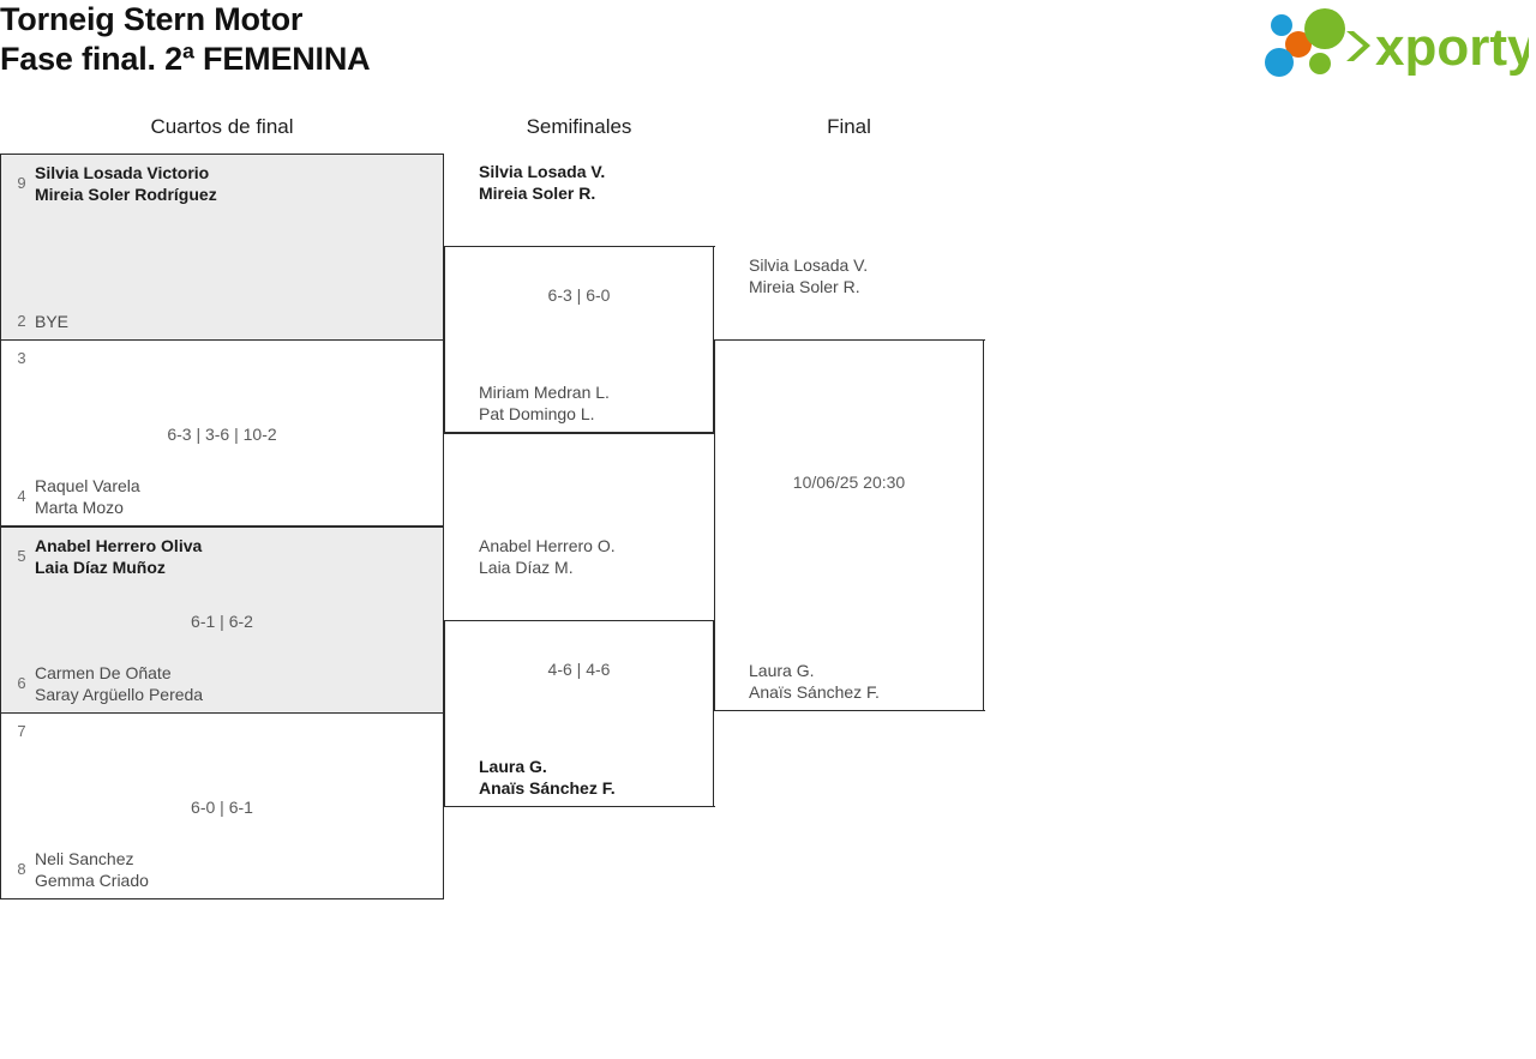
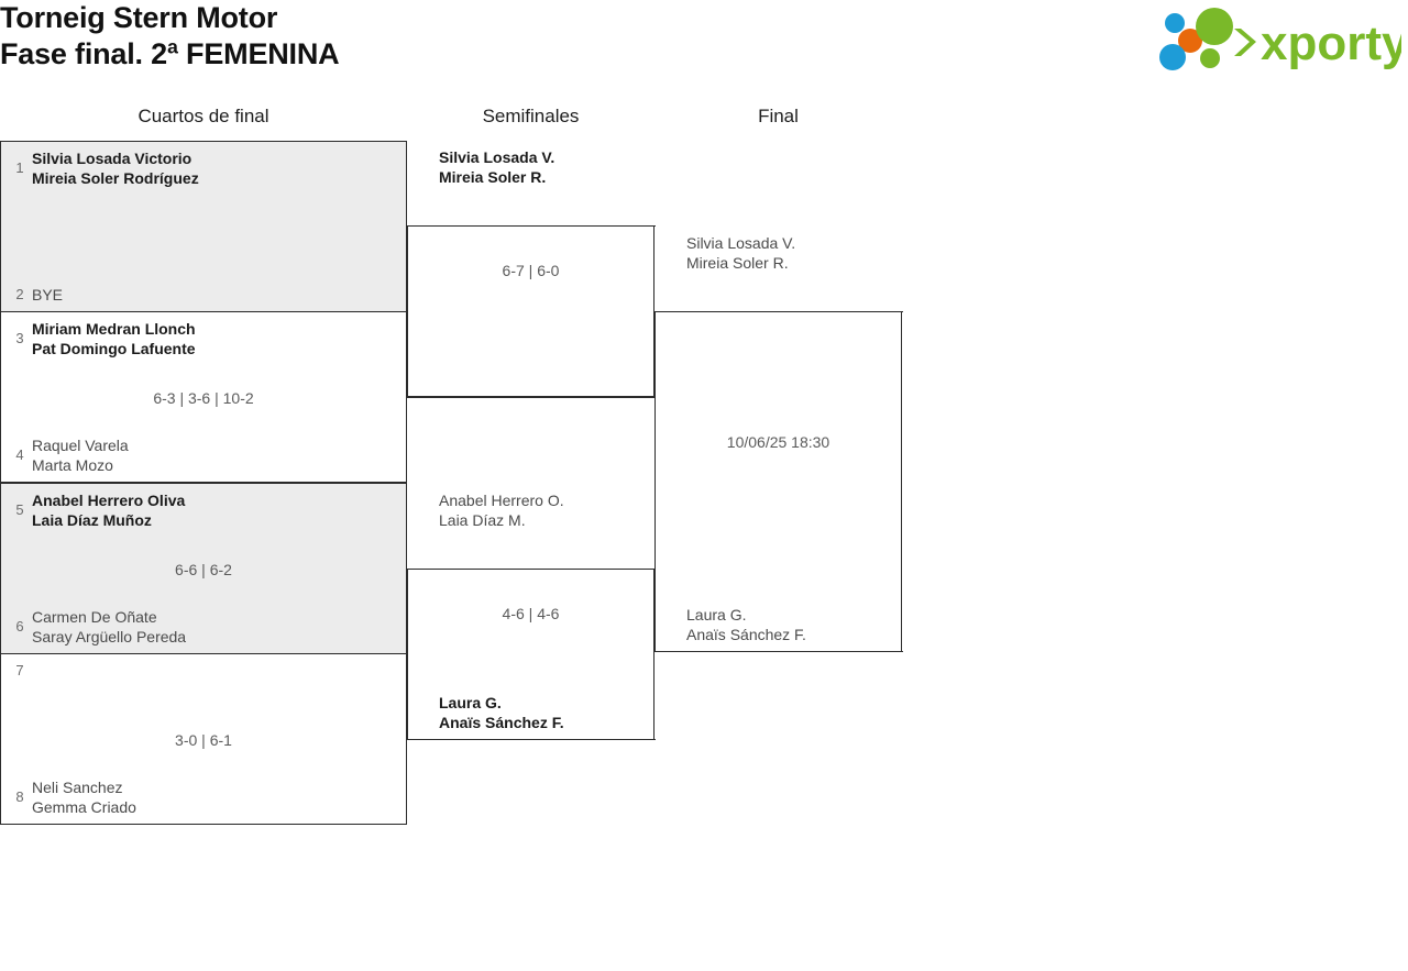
  Torneig Stern Motor
  Fase final. 2ª FEMENINA
  xporty
  Cuartos de final
  Semifinales
  Final
- 9
+ 1
  Silvia Losada Victorio
  Mireia Soler Rodríguez
  2
  BYE
  3
+ Miriam Medran Llonch
+ Pat Domingo Lafuente
  6-3 | 3-6 | 10-2
  4
  Raquel Varela
  Marta Mozo
  5
  Anabel Herrero Oliva
  Laia Díaz Muñoz
- 6-1 | 6-2
+ 6-6 | 6-2
  6
  Carmen De Oñate
  Saray Argüello Pereda
  7
- 6-0 | 6-1
+ 3-0 | 6-1
  8
  Neli Sanchez
  Gemma Criado
  Silvia Losada V.
  Mireia Soler R.
- 6-3 | 6-0
+ 6-7 | 6-0
- Miriam Medran L.
- Pat Domingo L.
  Anabel Herrero O.
  Laia Díaz M.
  4-6 | 4-6
  Laura G.
  Anaïs Sánchez F.
  Silvia Losada V.
  Mireia Soler R.
- 10/06/25 20:30
+ 10/06/25 18:30
  Laura G.
  Anaïs Sánchez F.
